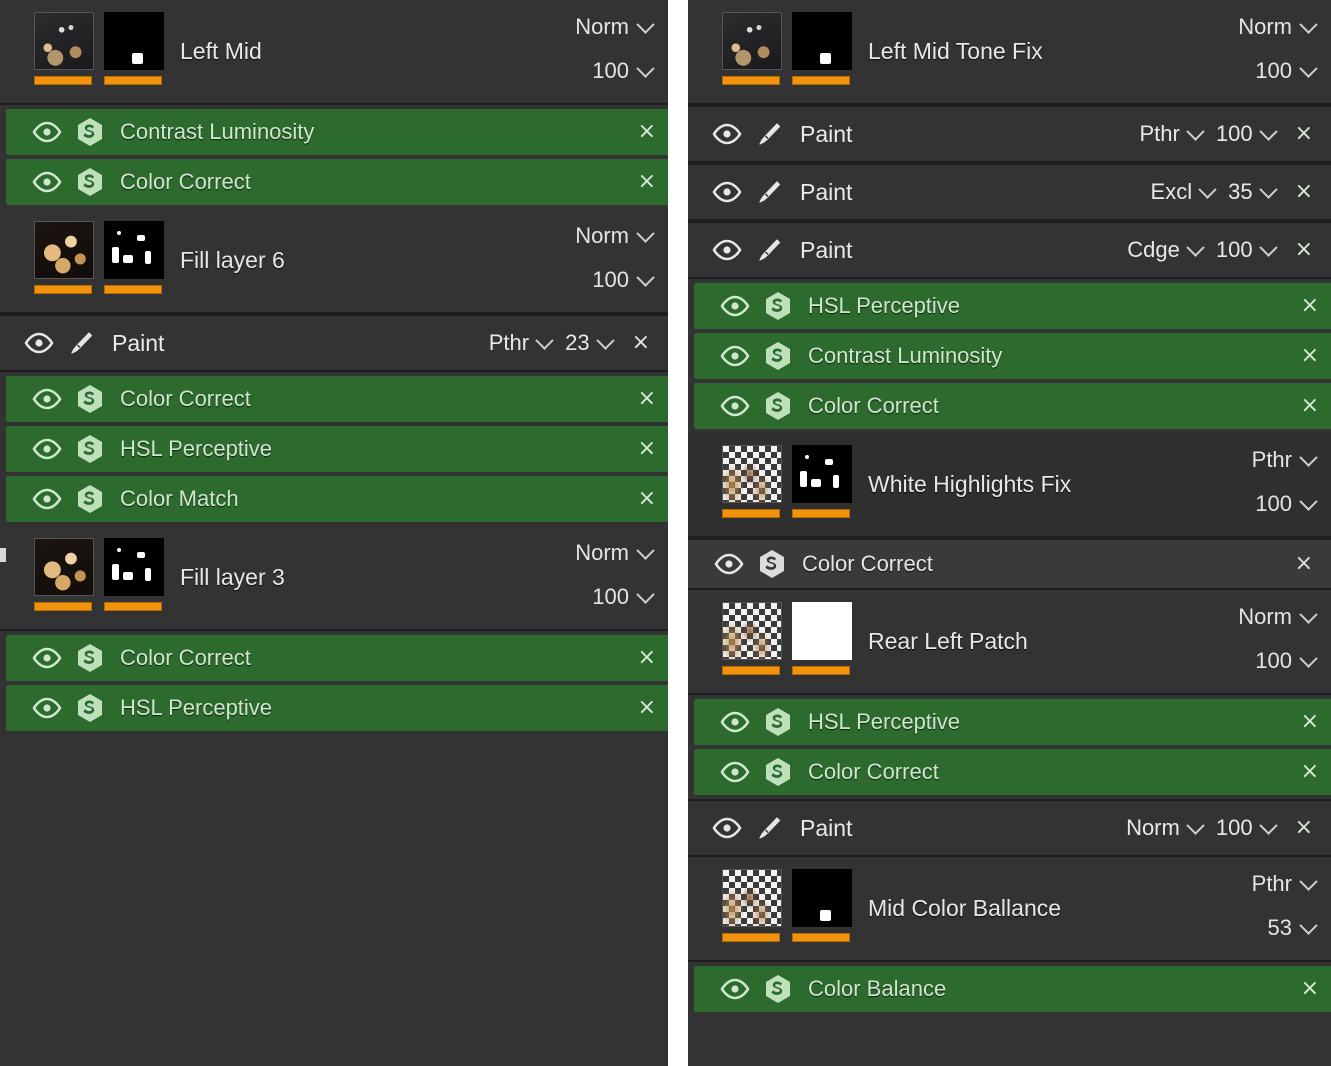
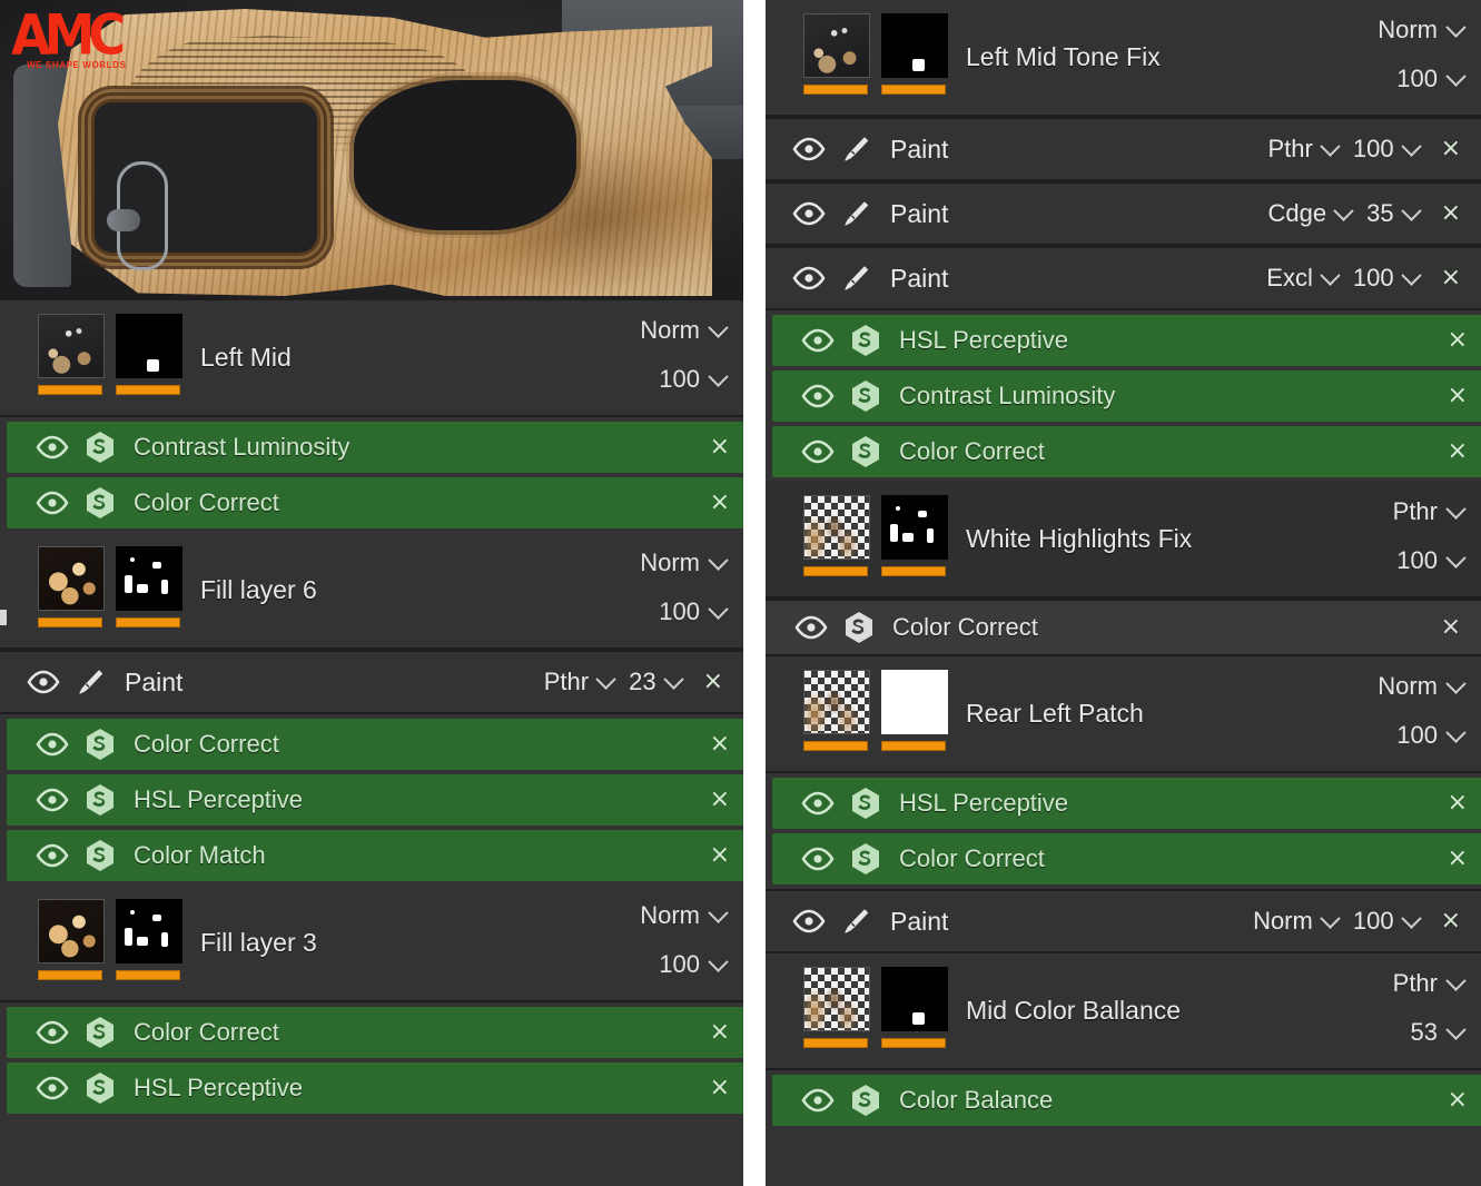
+ AMC
+ WE SHAPE WORLDS
  Left Mid
  Norm
  100
  Contrast Luminosity
  ×
  Color Correct
  ×
  Fill layer 6
  Norm
  100
  Paint
  Pthr
  23
  ×
  Color Correct
  ×
  HSL Perceptive
  ×
  Color Match
  ×
  Fill layer 3
  Norm
  100
  Color Correct
  ×
  HSL Perceptive
  ×
  Left Mid Tone Fix
  Norm
  100
  Paint
  Pthr
  100
  ×
  Paint
- Excl
+ Cdge
  35
  ×
  Paint
- Cdge
+ Excl
  100
  ×
  HSL Perceptive
  ×
  Contrast Luminosity
  ×
  Color Correct
  ×
  White Highlights Fix
  Pthr
  100
  Color Correct
  ×
  Rear Left Patch
  Norm
  100
  HSL Perceptive
  ×
  Color Correct
  ×
  Paint
  Norm
  100
  ×
  Mid Color Ballance
  Pthr
  53
  Color Balance
  ×
